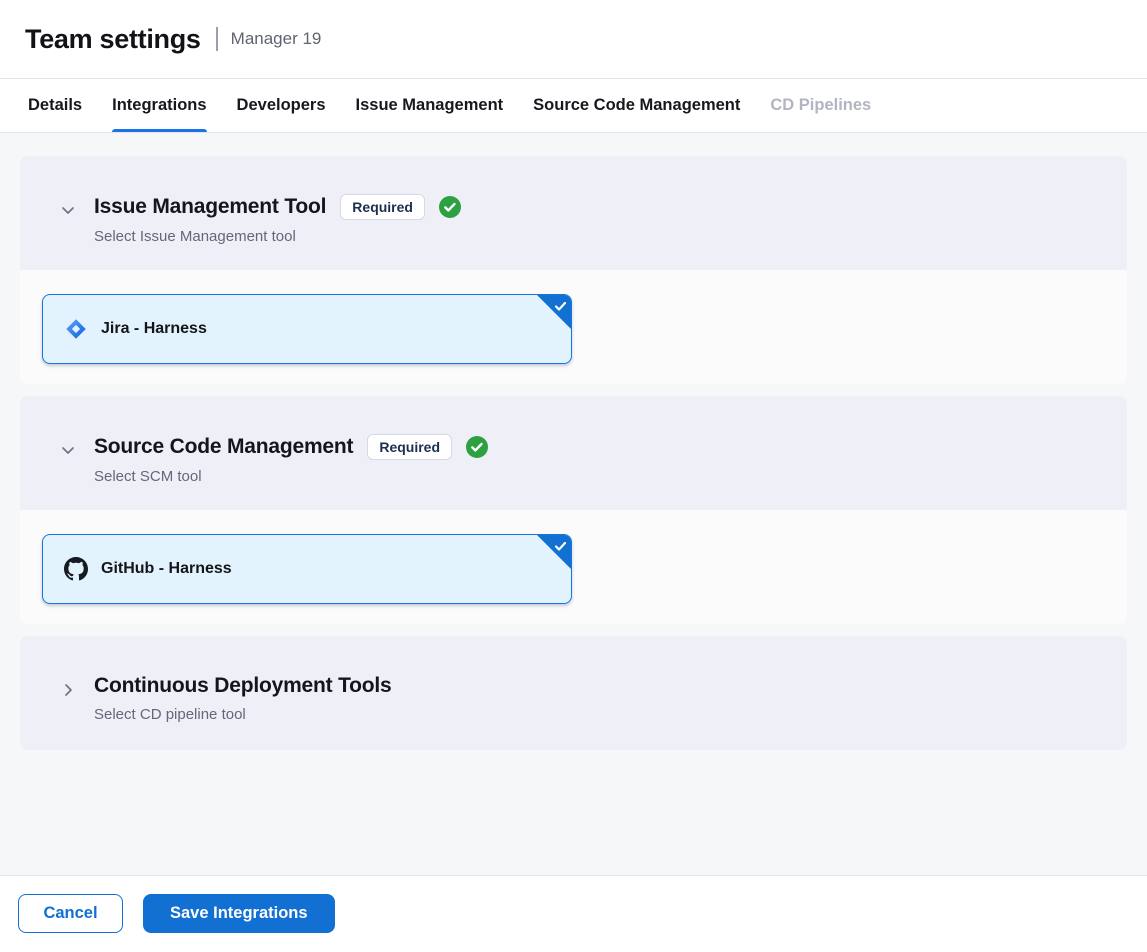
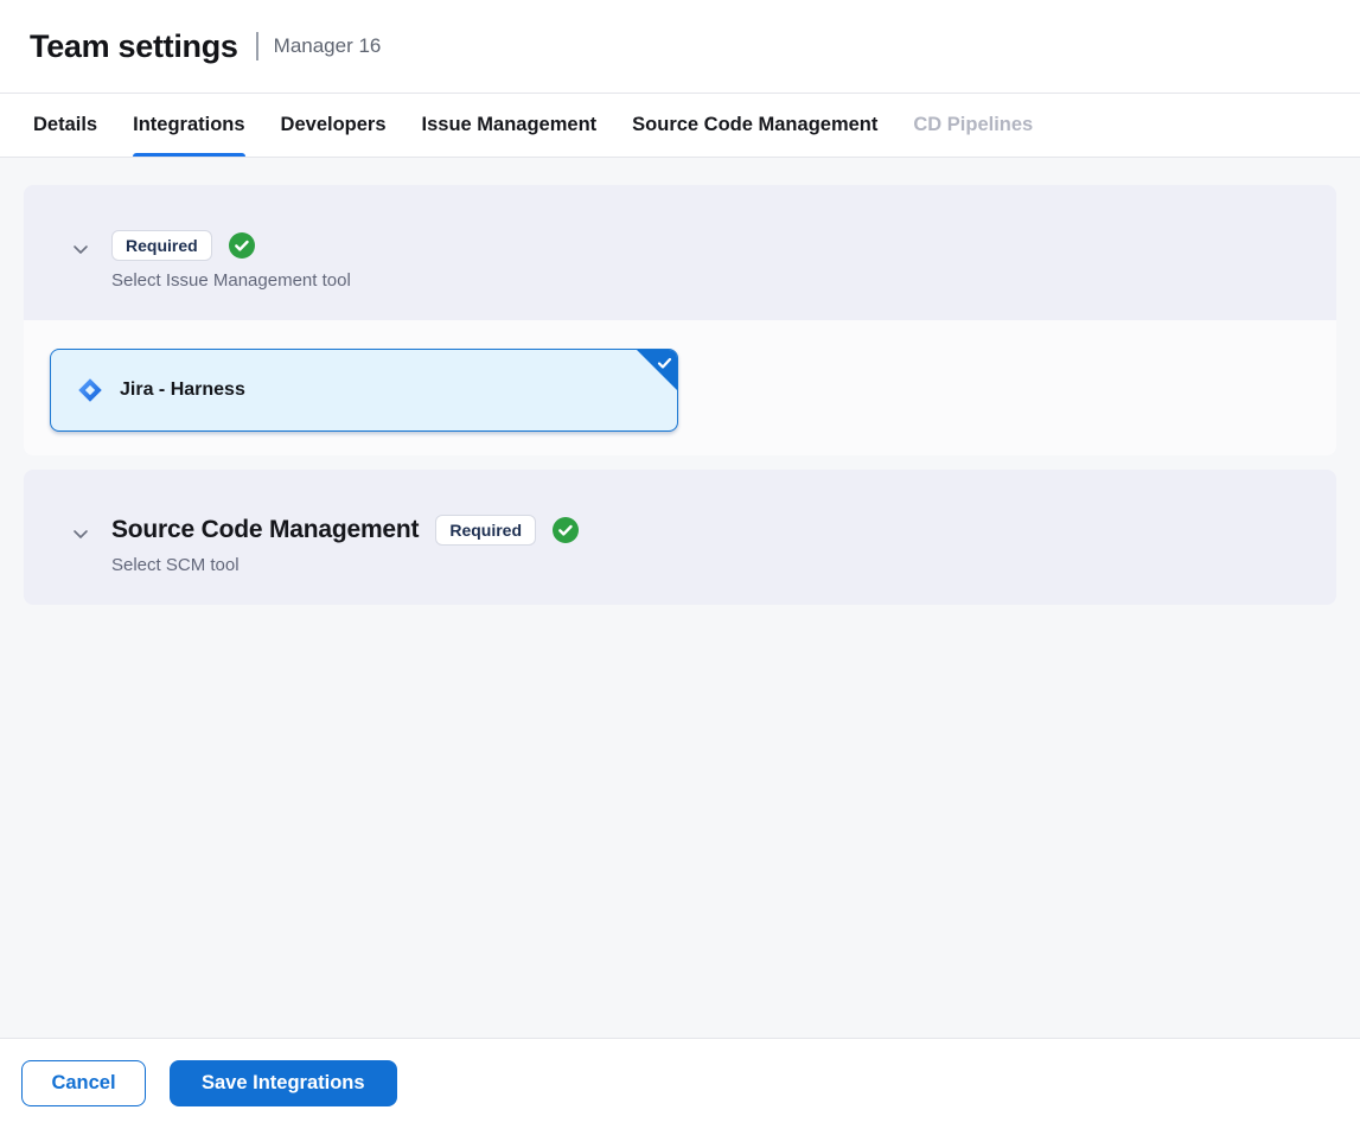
  Team settings
- Manager 19
+ Manager 16
  Details
  Integrations
  Developers
  Issue Management
  Source Code Management
  CD Pipelines
- Issue Management Tool
  Required
  Select Issue Management tool
  Jira - Harness
  Source Code Management
  Required
  Select SCM tool
- GitHub - Harness
- Continuous Deployment Tools
- Select CD pipeline tool
  Cancel
  Save Integrations
